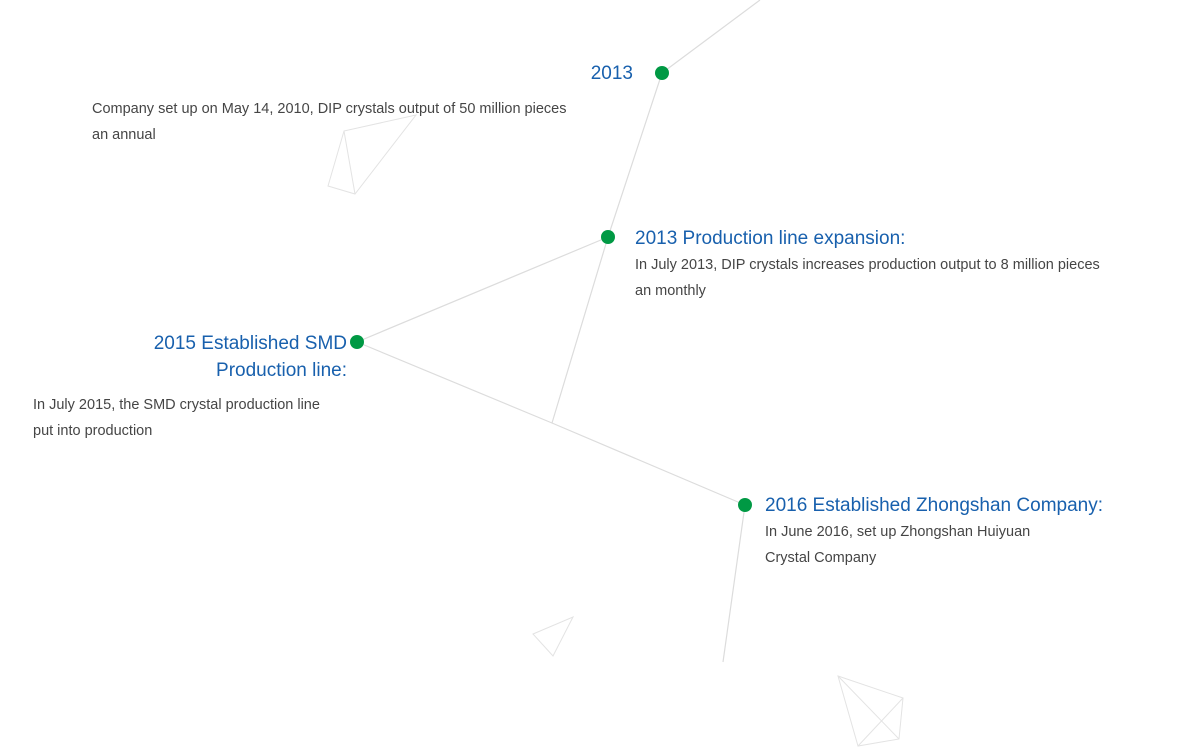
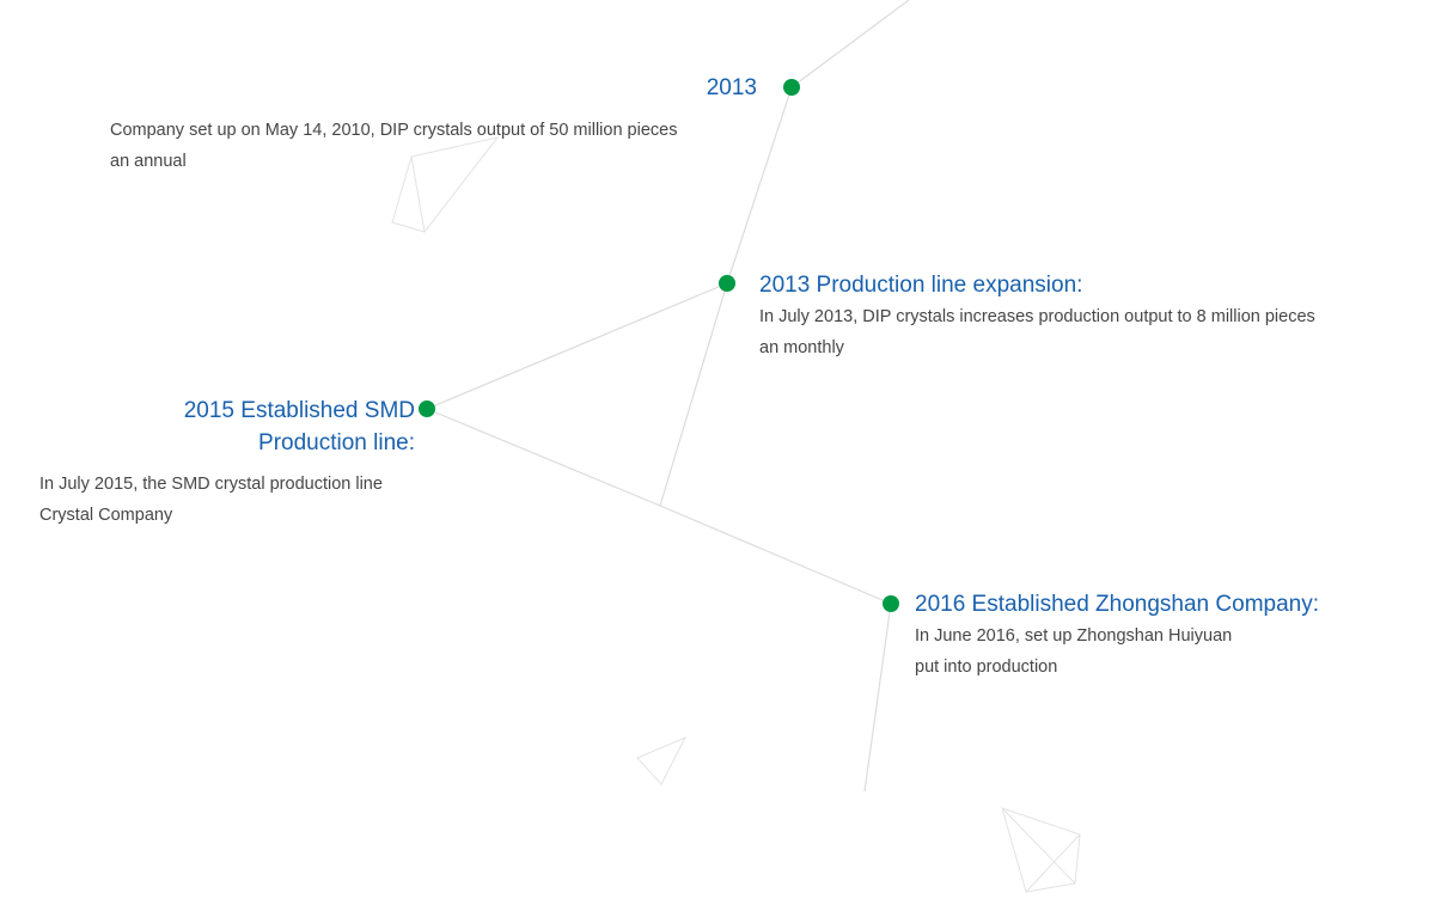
  2013
  Company set up on May 14, 2010, DIP crystals output of 50 million pieces
  an annual
  2013 Production line expansion:
  In July 2013, DIP crystals increases production output to 8 million pieces
  an monthly
  2015 Established SMD
  Production line:
  In July 2015, the SMD crystal production line
- put into production
+ Crystal Company
  2016 Established Zhongshan Company:
  In June 2016, set up Zhongshan Huiyuan
- Crystal Company
+ put into production
